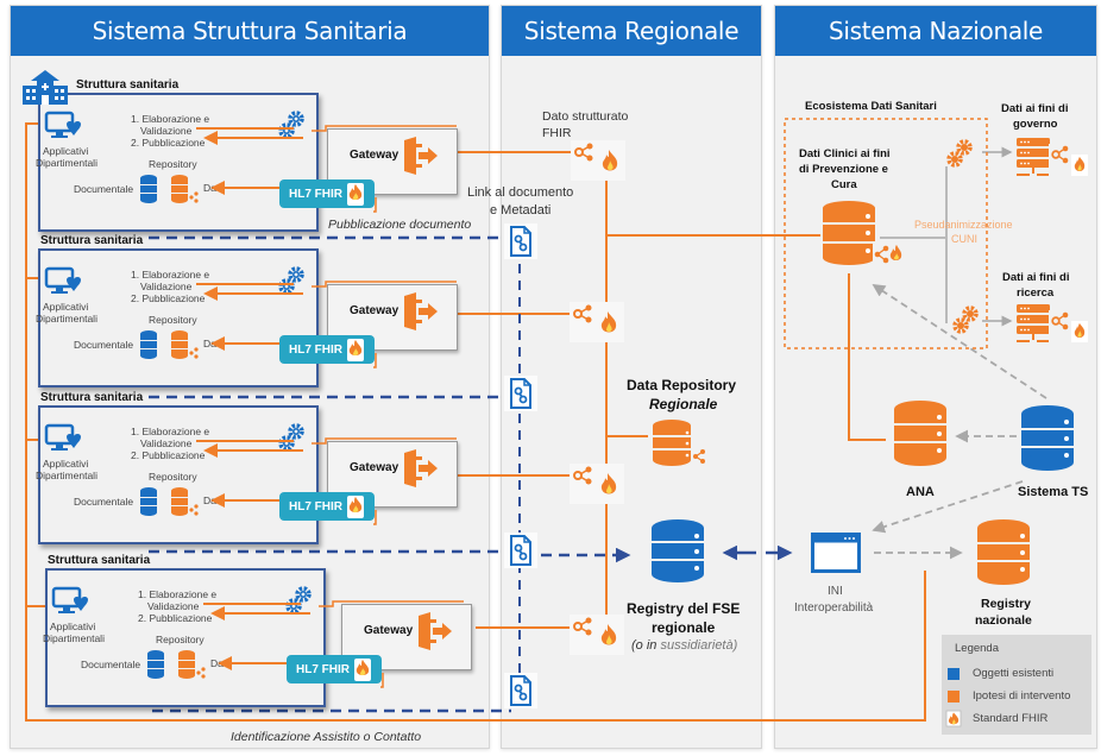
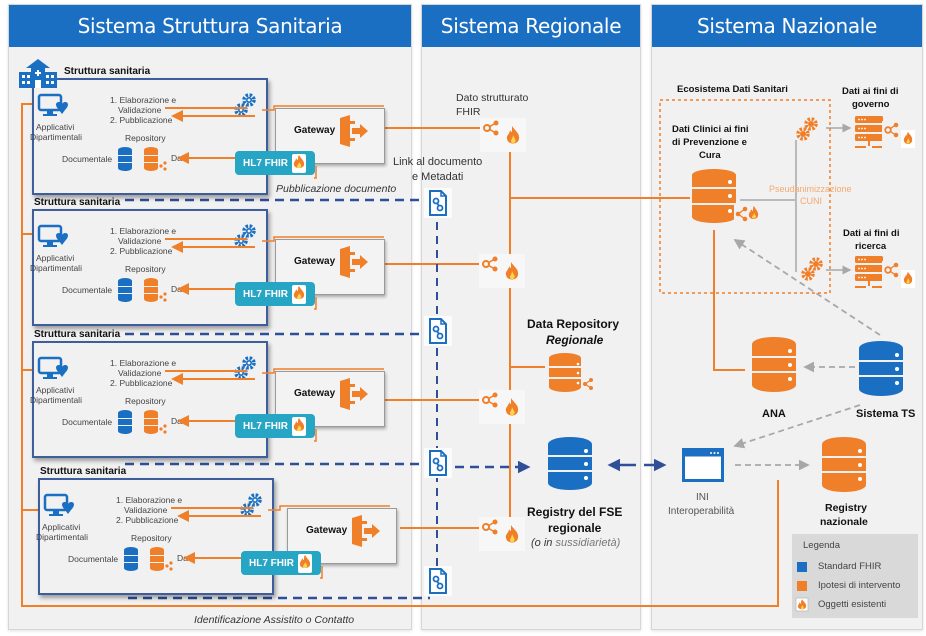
  Sistema Struttura Sanitaria
  Sistema Regionale
  Sistema Nazionale
  Struttura sanitaria
  Applicativi
  Dipartimentali
  1. Elaborazione e
  Validazione
  2. Pubblicazione
  Repository
  Documentale
  Gateway
  HL7 FHIR
  Struttura sanitaria
  Applicativi
  Dipartimentali
  1. Elaborazione e
  Validazione
  2. Pubblicazione
  Repository
  Documentale
  Gateway
  HL7 FHIR
  Struttura sanitaria
  Applicativi
  Dipartimentali
  1. Elaborazione e
  Validazione
  2. Pubblicazione
  Repository
  Documentale
  Gateway
  HL7 FHIR
  Struttura sanitaria
  Applicativi
  Dipartimentali
  1. Elaborazione e
  Validazione
  2. Pubblicazione
  Repository
  Documentale
  Gateway
  HL7 FHIR
  Pubblicazione documento
  Link al documento
  e Metadati
  Identificazione Assistito o Contatto
  Dato strutturato
  FHIR
  Data Repository
  Regionale
  Registry del FSE
  regionale
  (o in sussidiarietà)
  Ecosistema Dati Sanitari
  Dati Clinici ai fini
  di Prevenzione e
  Cura
  Pseudanimizzazione
  CUNI
  Dati ai fini di
  governo
  Dati ai fini di
  ricerca
  ANA
  Sistema TS
  INI
  Interoperabilità
  Registry
  nazionale
  Legenda
- Oggetti esistenti
+ Standard FHIR
  Ipotesi di intervento
- Standard FHIR
+ Oggetti esistenti
